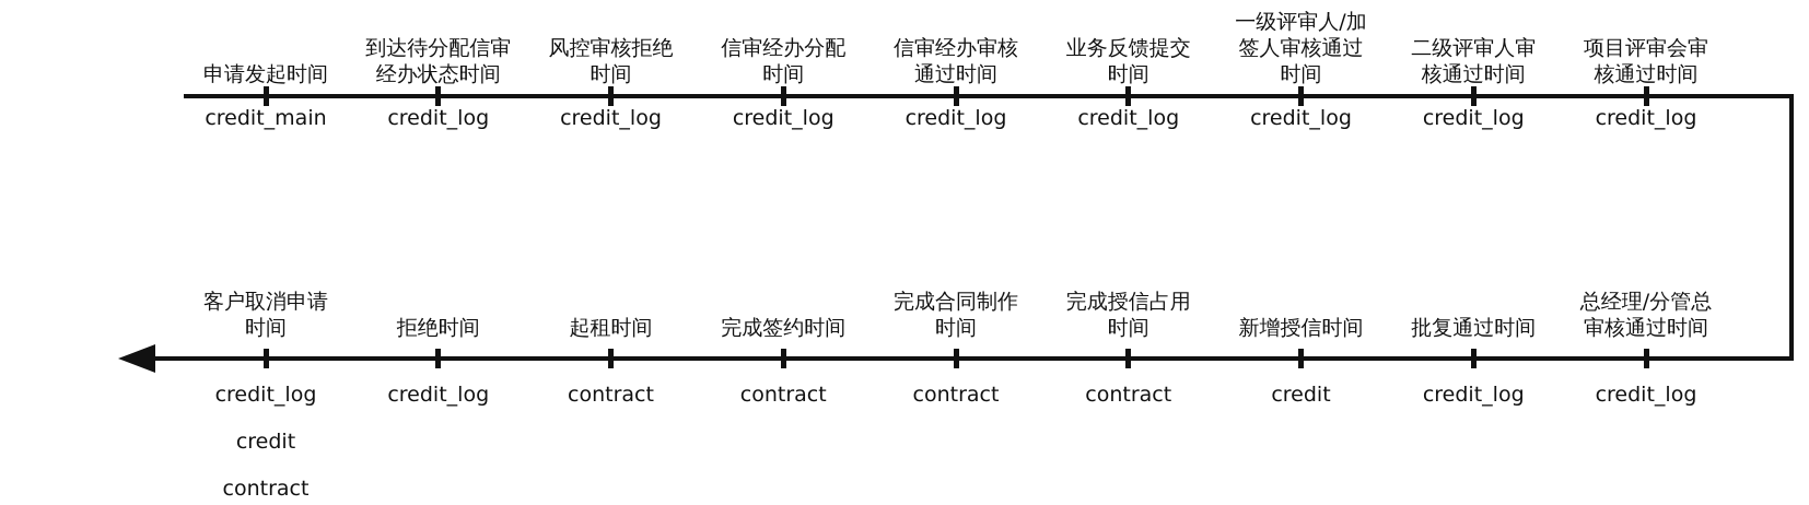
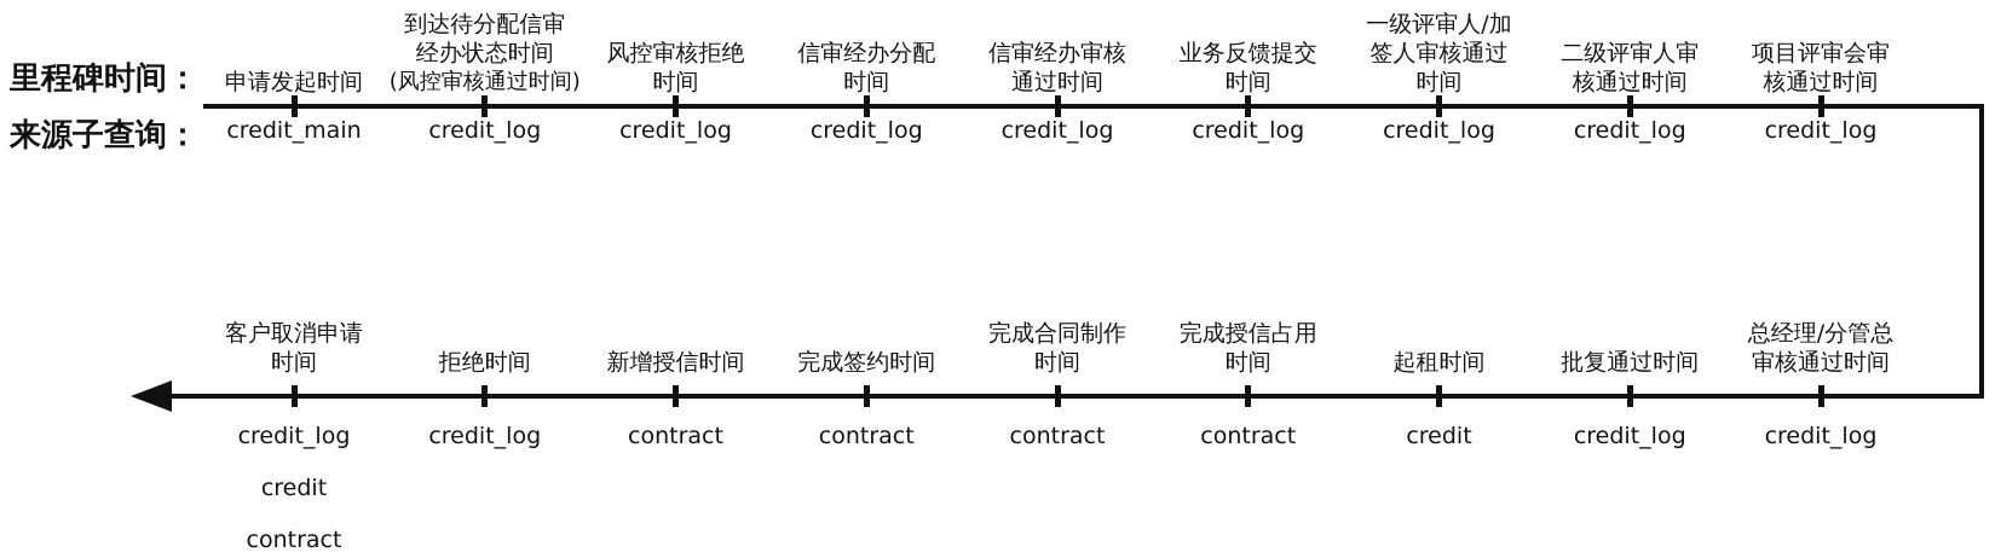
+ 里程碑时间：
+ 来源子查询：
  申请发起时间
  credit_main
  到达待分配信审
  经办状态时间
+ (风控审核通过时间)
  credit_log
  风控审核拒绝
  时间
  credit_log
  信审经办分配
  时间
  credit_log
  信审经办审核
  通过时间
  credit_log
  业务反馈提交
  时间
  credit_log
  一级评审人/加
  签人审核通过
  时间
  credit_log
  二级评审人审
  核通过时间
  credit_log
  项目评审会审
  核通过时间
  credit_log
  客户取消申请
  时间
  credit_log
  credit
  contract
  拒绝时间
  credit_log
- 起租时间
+ 新增授信时间
  contract
  完成签约时间
  contract
  完成合同制作
  时间
  contract
  完成授信占用
  时间
  contract
- 新增授信时间
+ 起租时间
  credit
  批复通过时间
  credit_log
  总经理/分管总
  审核通过时间
  credit_log
